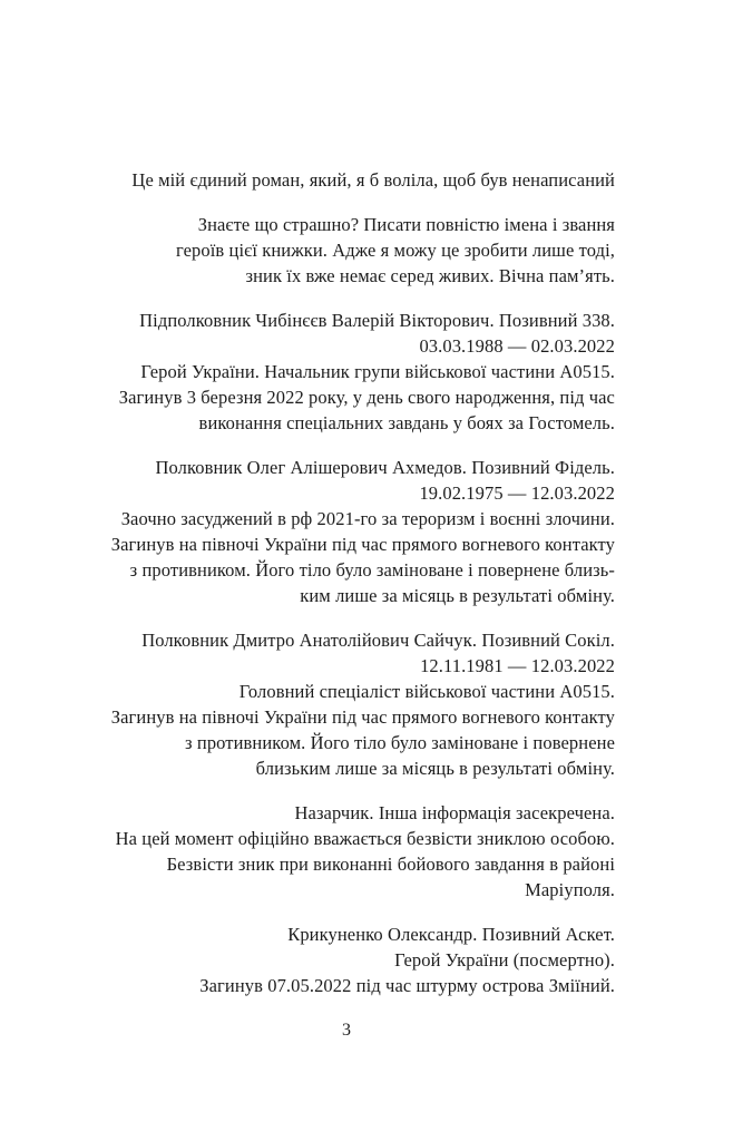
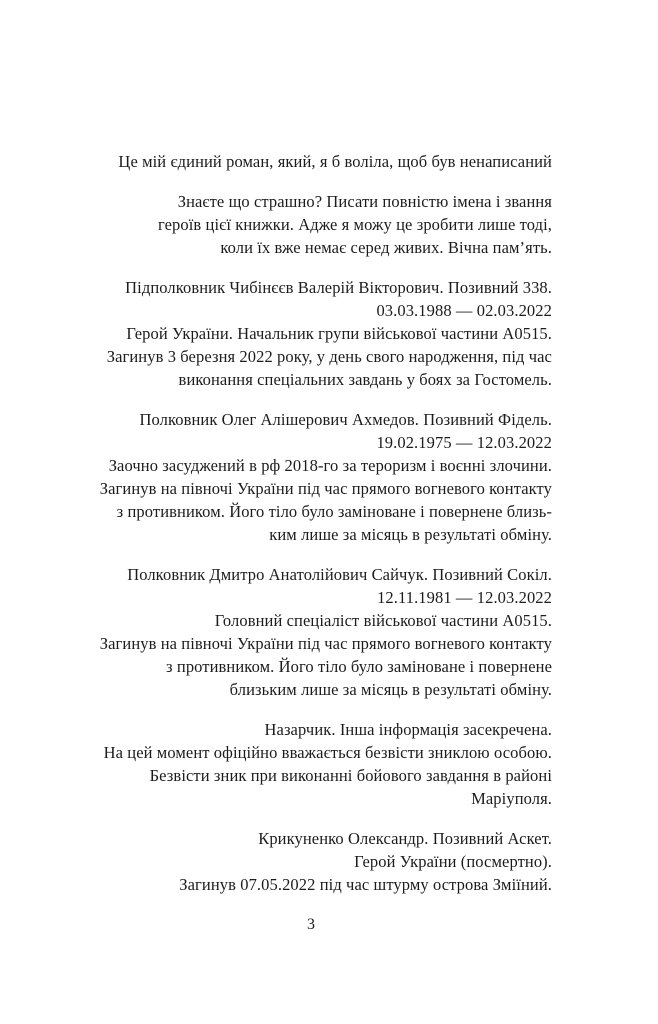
  Це мій єдиний роман, який, я б воліла, щоб був ненаписаний
  Знаєте що страшно? Писати повністю імена і звання
  героїв цієї книжки. Адже я можу це зробити лише тоді,
- зник їх вже немає серед живих. Вічна пам’ять.
+ коли їх вже немає серед живих. Вічна пам’ять.
  Підполковник Чибінєєв Валерій Вікторович. Позивний 338.
  03.03.1988 — 02.03.2022
  Герой України. Начальник групи військової частини А0515.
  Загинув 3 березня 2022 року, у день свого народження, під час
  виконання спеціальних завдань у боях за Гостомель.
  Полковник Олег Алішерович Ахмедов. Позивний Фідель.
  19.02.1975 — 12.03.2022
- Заочно засуджений в рф 2021-го за тероризм і воєнні злочини.
+ Заочно засуджений в рф 2018-го за тероризм і воєнні злочини.
  Загинув на півночі України під час прямого вогневого контакту
  з противником. Його тіло було заміноване і повернене близь-
  ким лише за місяць в результаті обміну.
  Полковник Дмитро Анатолійович Сайчук. Позивний Сокіл.
  12.11.1981 — 12.03.2022
  Головний спеціаліст військової частини А0515.
  Загинув на півночі України під час прямого вогневого контакту
  з противником. Його тіло було заміноване і повернене
  близьким лише за місяць в результаті обміну.
  Назарчик. Інша інформація засекречена.
  На цей момент офіційно вважається безвісти зниклою особою.
  Безвісти зник при виконанні бойового завдання в районі
  Маріуполя.
  Крикуненко Олександр. Позивний Аскет.
  Герой України (посмертно).
  Загинув 07.05.2022 під час штурму острова Зміїний.
  3
